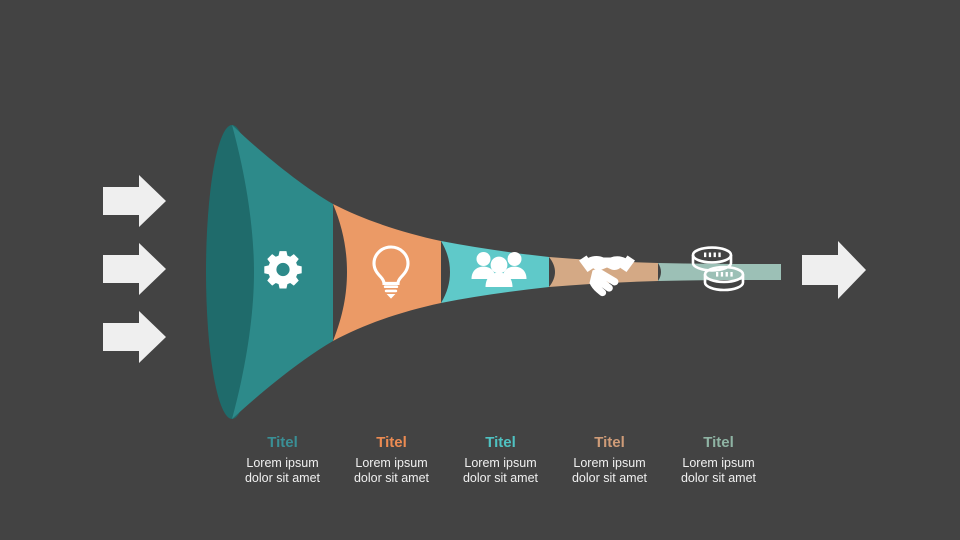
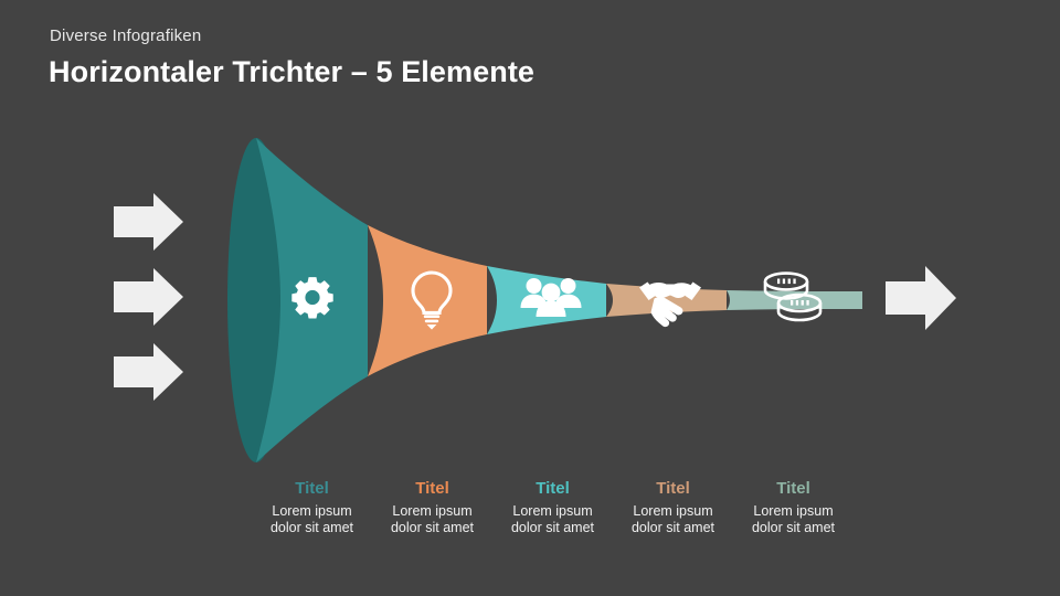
+ Diverse Infografiken
+ Horizontaler Trichter – 5 Elemente
  Titel
  Lorem ipsum
  dolor sit amet
  Titel
  Lorem ipsum
  dolor sit amet
  Titel
  Lorem ipsum
  dolor sit amet
  Titel
  Lorem ipsum
  dolor sit amet
  Titel
  Lorem ipsum
  dolor sit amet
